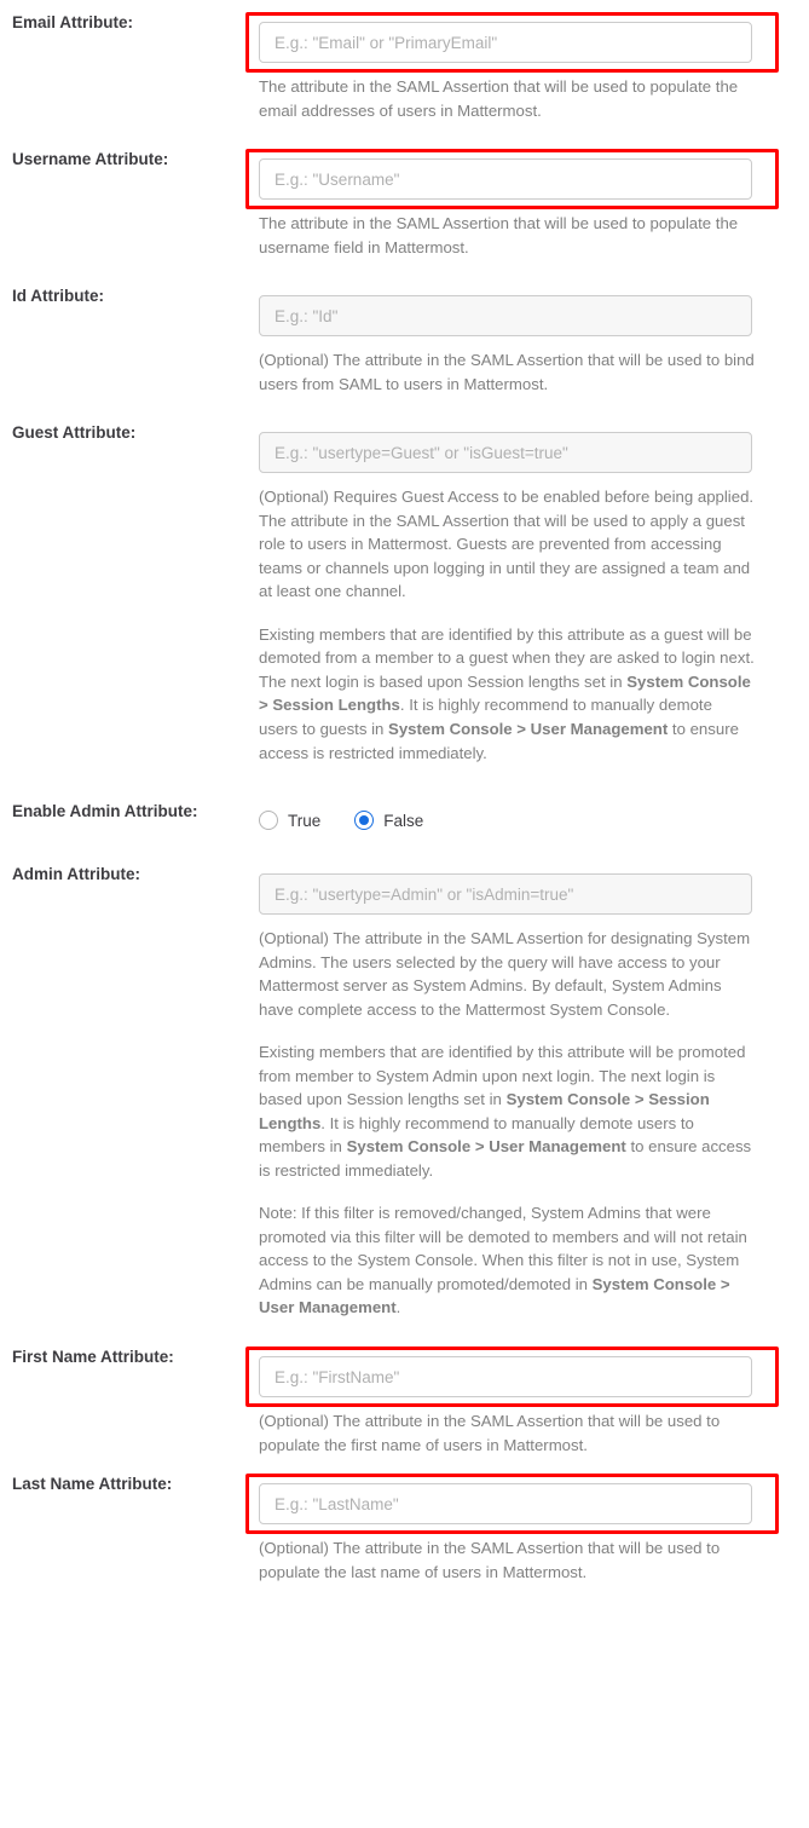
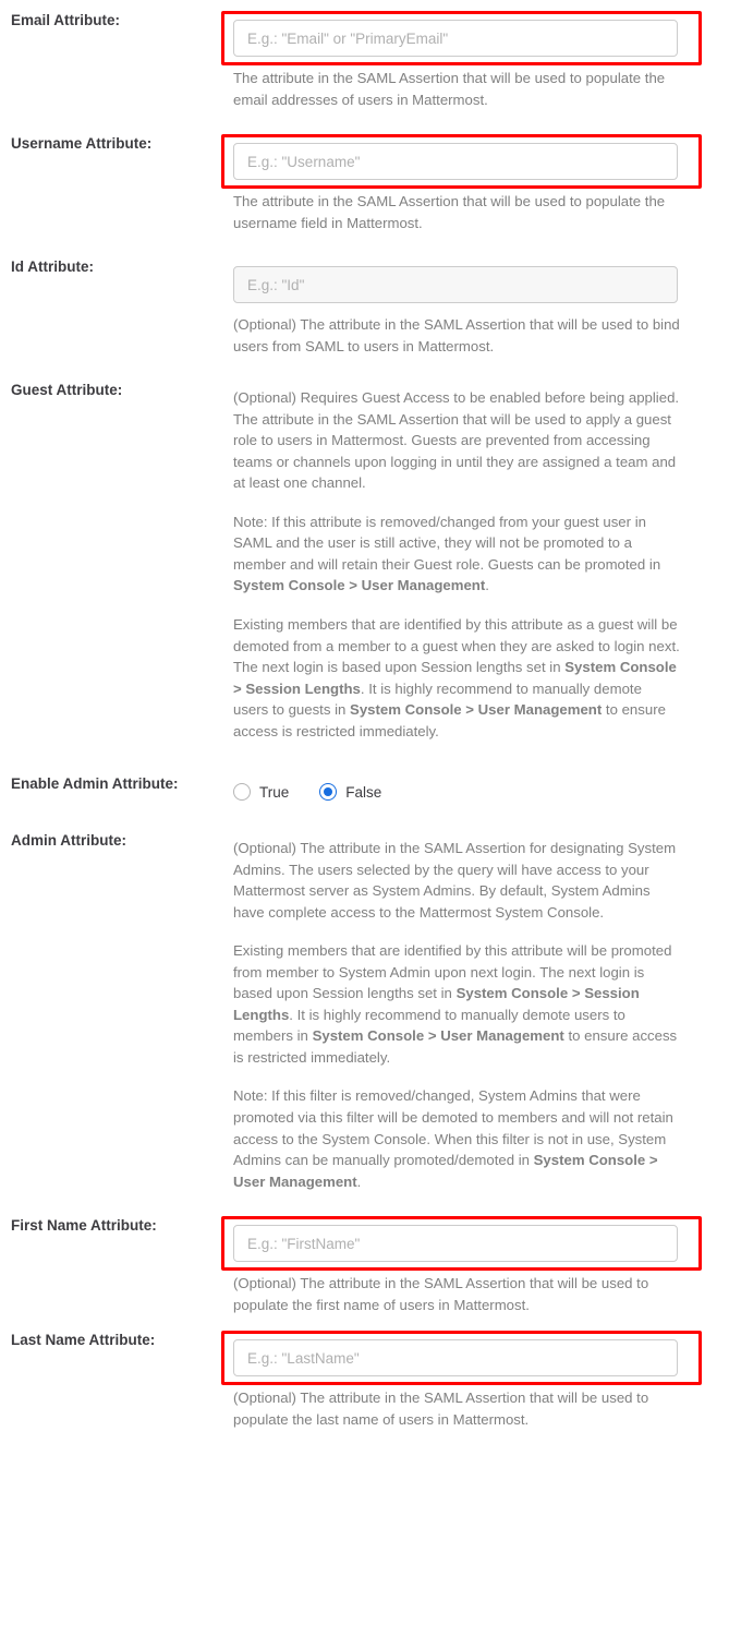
  Email Attribute:
  E.g.: "Email" or "PrimaryEmail"
  The attribute in the SAML Assertion that will be used to populate the email addresses of users in Mattermost.
  Username Attribute:
  E.g.: "Username"
  The attribute in the SAML Assertion that will be used to populate the username field in Mattermost.
  Id Attribute:
  E.g.: "Id"
  (Optional) The attribute in the SAML Assertion that will be used to bind users from SAML to users in Mattermost.
  Guest Attribute:
- E.g.: "usertype=Guest" or "isGuest=true"
  (Optional) Requires Guest Access to be enabled before being applied. The attribute in the SAML Assertion that will be used to apply a guest role to users in Mattermost. Guests are prevented from accessing teams or channels upon logging in until they are assigned a team and at least one channel.
+ Note: If this attribute is removed/changed from your guest user in SAML and the user is still active, they will not be promoted to a member and will retain their Guest role. Guests can be promoted in System Console > User Management.
  Existing members that are identified by this attribute as a guest will be demoted from a member to a guest when they are asked to login next. The next login is based upon Session lengths set in System Console > Session Lengths. It is highly recommend to manually demote users to guests in System Console > User Management to ensure access is restricted immediately.
  Enable Admin Attribute:
  True
  False
  Admin Attribute:
- E.g.: "usertype=Admin" or "isAdmin=true"
  (Optional) The attribute in the SAML Assertion for designating System Admins. The users selected by the query will have access to your Mattermost server as System Admins. By default, System Admins have complete access to the Mattermost System Console.
  Existing members that are identified by this attribute will be promoted from member to System Admin upon next login. The next login is based upon Session lengths set in System Console > Session Lengths. It is highly recommend to manually demote users to members in System Console > User Management to ensure access is restricted immediately.
  Note: If this filter is removed/changed, System Admins that were promoted via this filter will be demoted to members and will not retain access to the System Console. When this filter is not in use, System Admins can be manually promoted/demoted in System Console > User Management.
  First Name Attribute:
  E.g.: "FirstName"
  (Optional) The attribute in the SAML Assertion that will be used to populate the first name of users in Mattermost.
  Last Name Attribute:
  E.g.: "LastName"
  (Optional) The attribute in the SAML Assertion that will be used to populate the last name of users in Mattermost.
